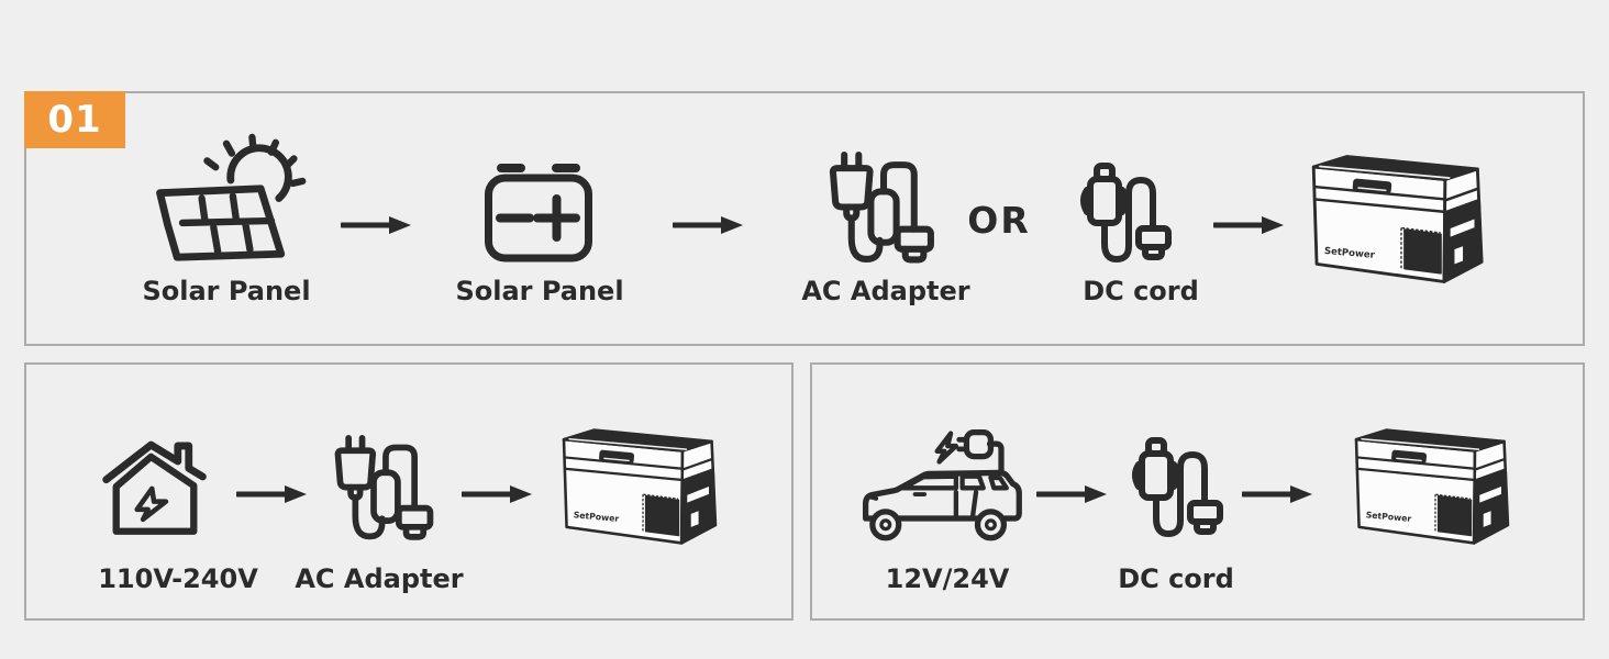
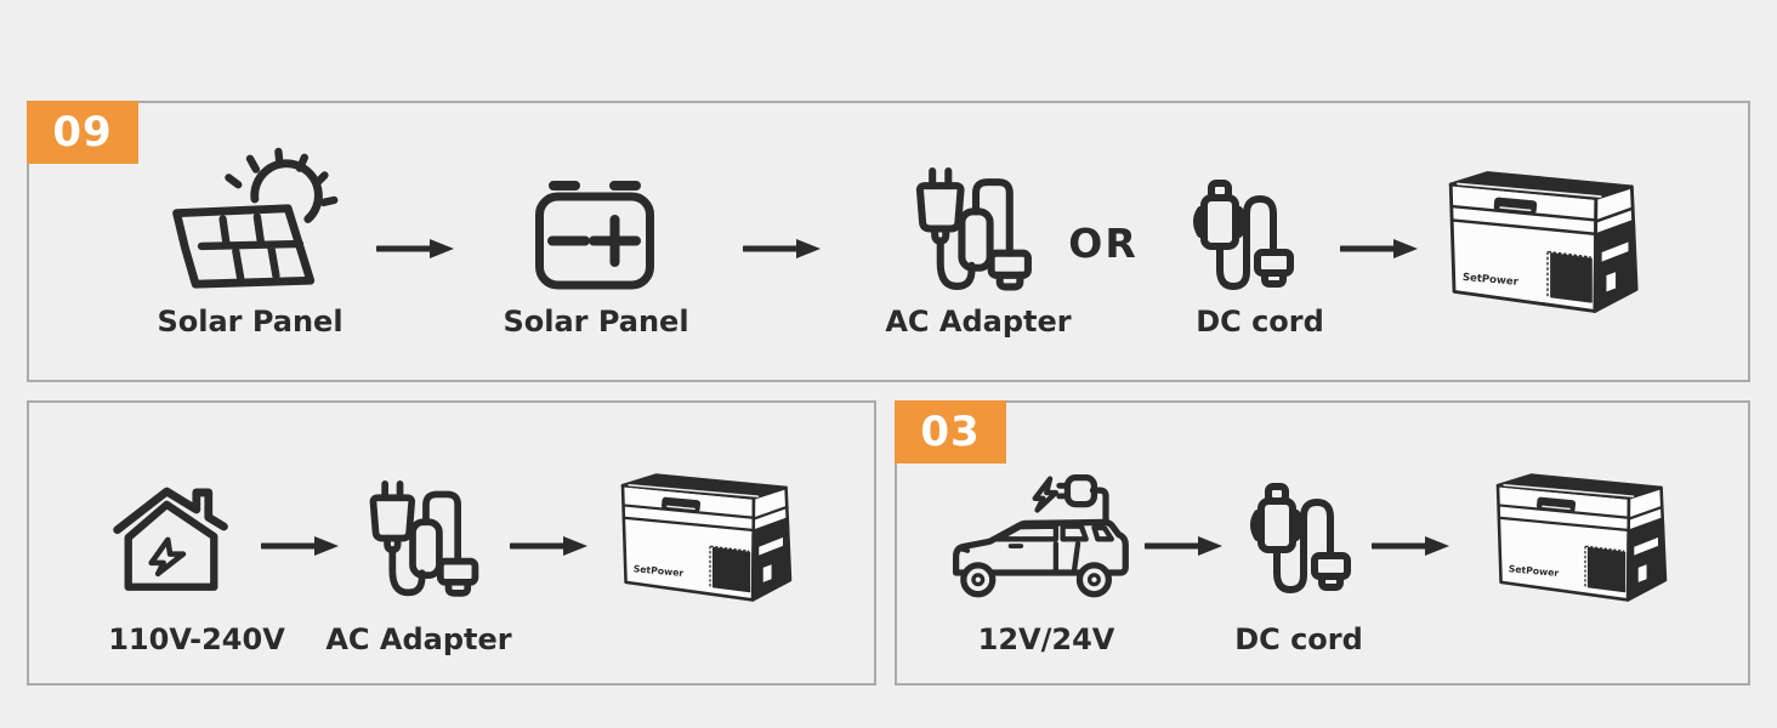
- 01
+ 09
  Solar Panel
  Solar Panel
  AC Adapter
  OR
  DC cord
  110V-240V
  AC Adapter
+ 03
  12V/24V
  DC cord
